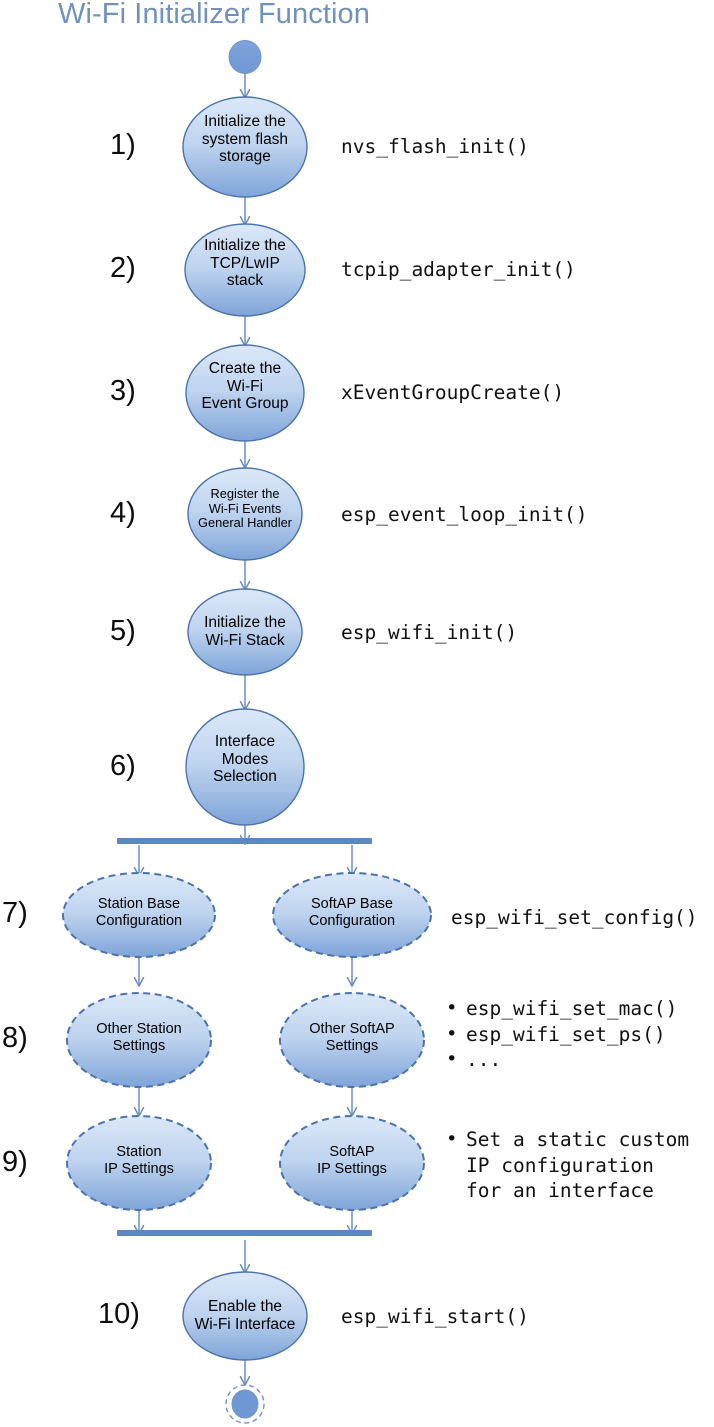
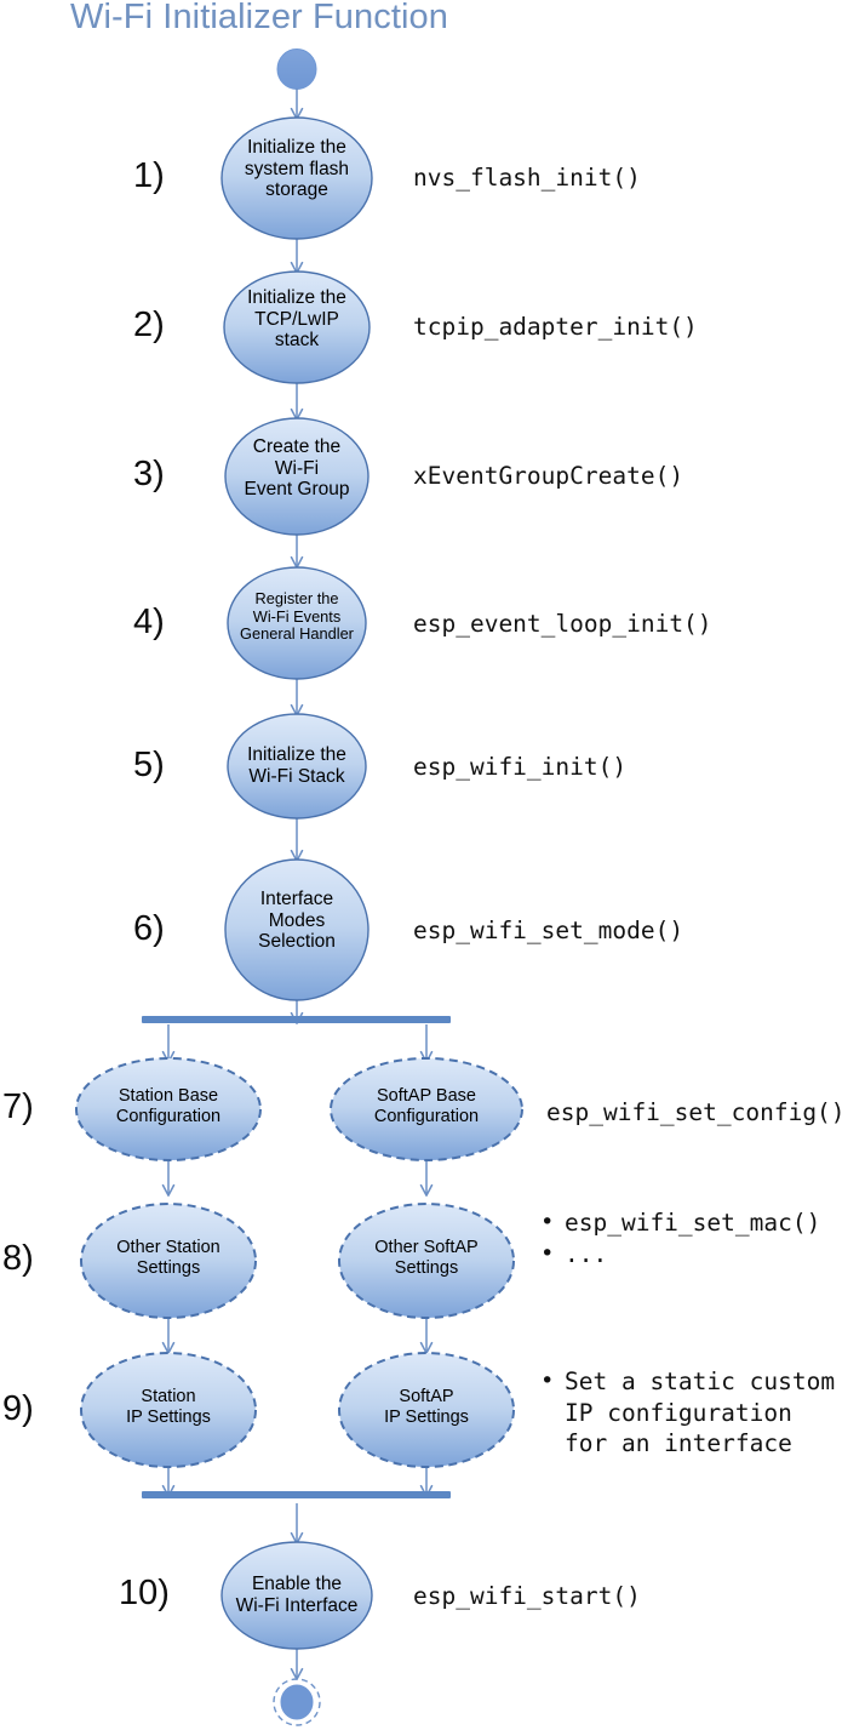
  Wi-Fi Initializer Function
  1)
  2)
  3)
  4)
  5)
  6)
  7)
  8)
  9)
  10)
  Initialize the
  system flash
  storage
  Initialize the
  TCP/LwIP
  stack
  Create the
  Wi-Fi
  Event Group
  Register the
  Wi-Fi Events
  General Handler
  Initialize the
  Wi-Fi Stack
  Interface
  Modes
  Selection
  Station Base
  Configuration
  SoftAP Base
  Configuration
  Other Station
  Settings
  Other SoftAP
  Settings
  Station
  IP Settings
  SoftAP
  IP Settings
  Enable the
  Wi-Fi Interface
  nvs_flash_init()
  tcpip_adapter_init()
  xEventGroupCreate()
  esp_event_loop_init()
  esp_wifi_init()
+ esp_wifi_set_mode()
  esp_wifi_set_config()
  esp_wifi_set_mac()
- esp_wifi_set_ps()
  ...
  Set a static custom
  IP configuration
  for an interface
  esp_wifi_start()
